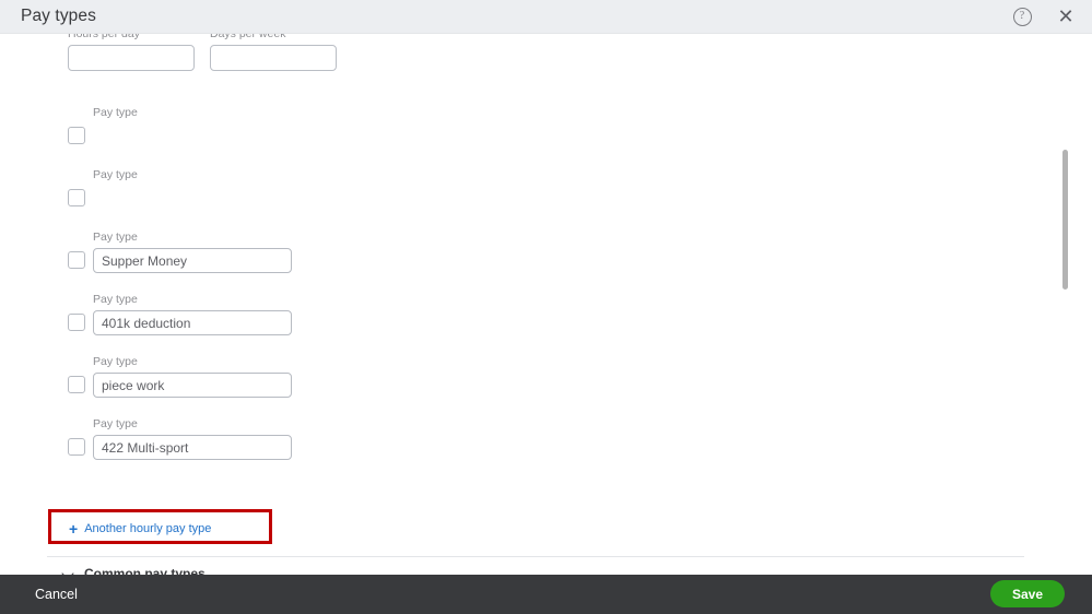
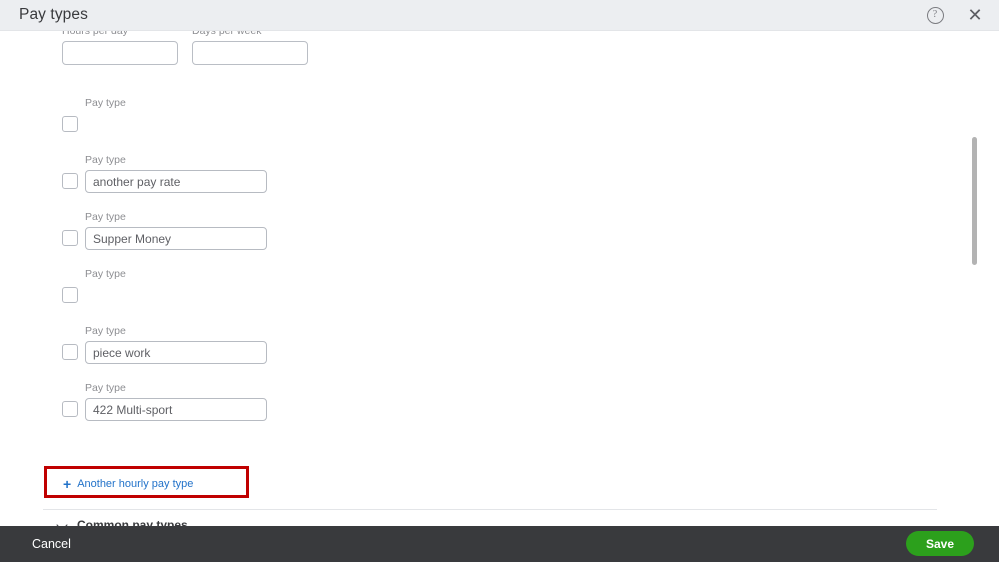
  Pay types
  ?
  ✕
  Hours per day
  Days per week
  Pay type
  Pay type
+ another pay rate
  Pay type
  Supper Money
  Pay type
- 401k deduction
  Pay type
  piece work
  Pay type
  422 Multi-sport
  +
  Another hourly pay type
  Common pay types
  Cancel
  Save
